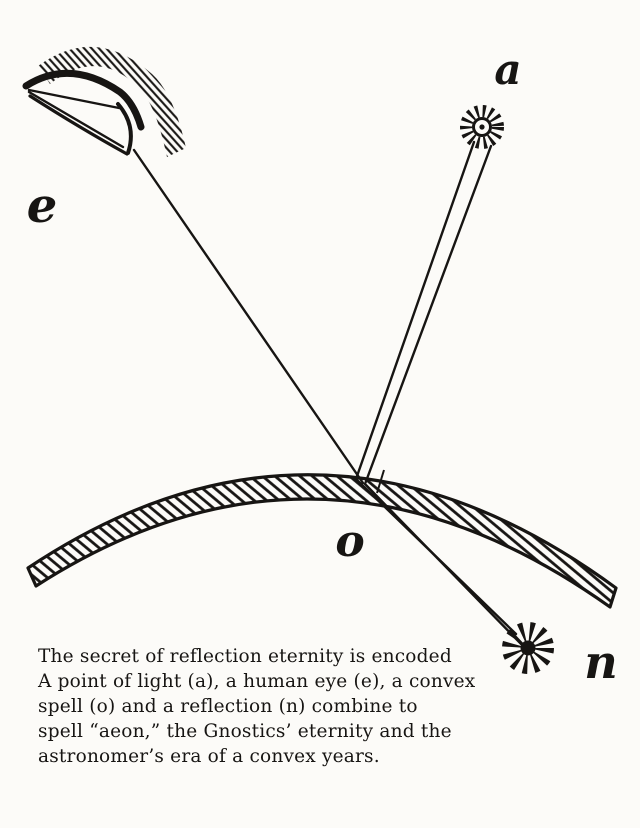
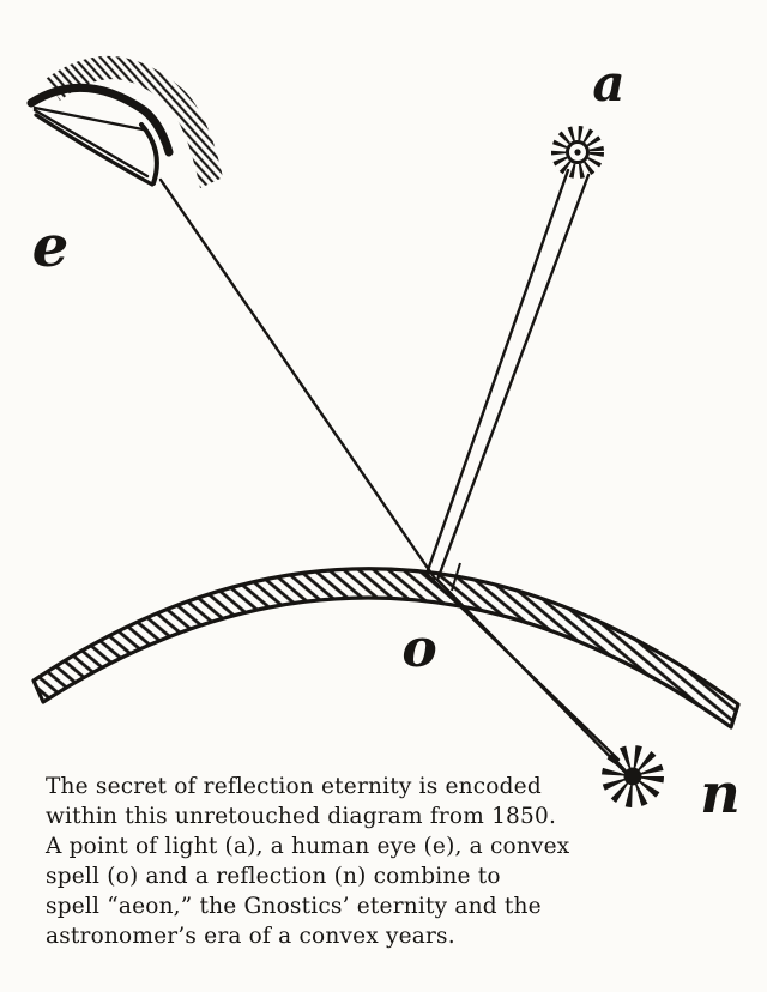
  e
  a
  o
  n
  The secret of reflection eternity is encoded
+ within this unretouched diagram from 1850.
  A point of light (a), a human eye (e), a convex
  spell (o) and a reflection (n) combine to
  spell “aeon,” the Gnostics’ eternity and the
  astronomer’s era of a convex years.
